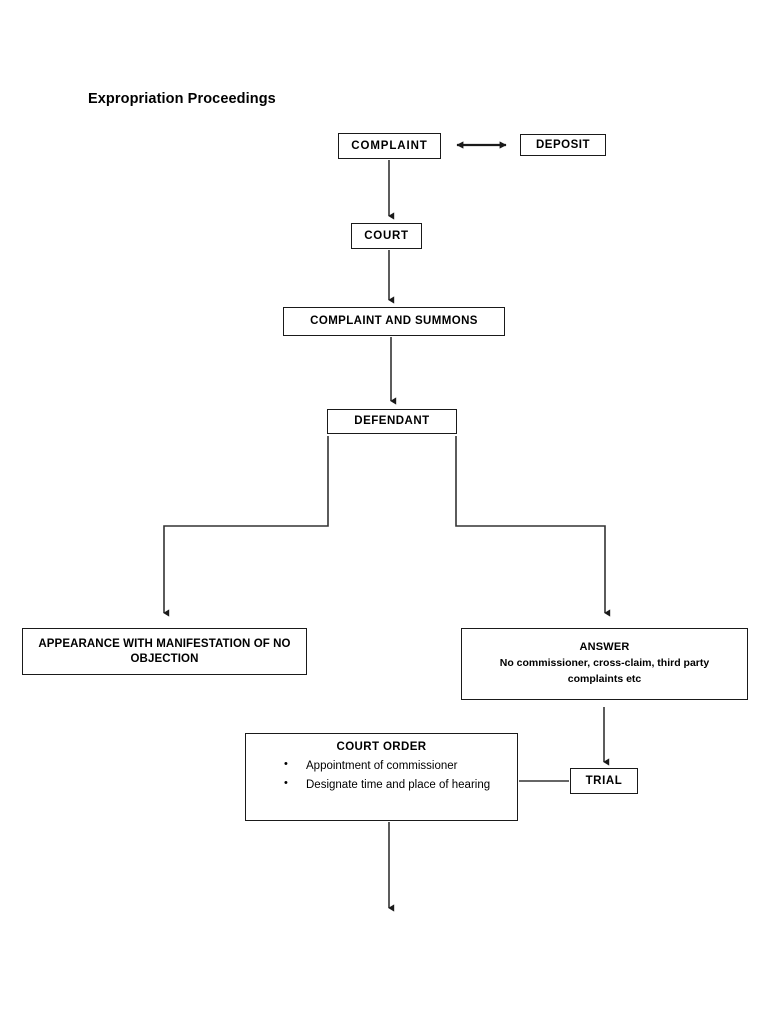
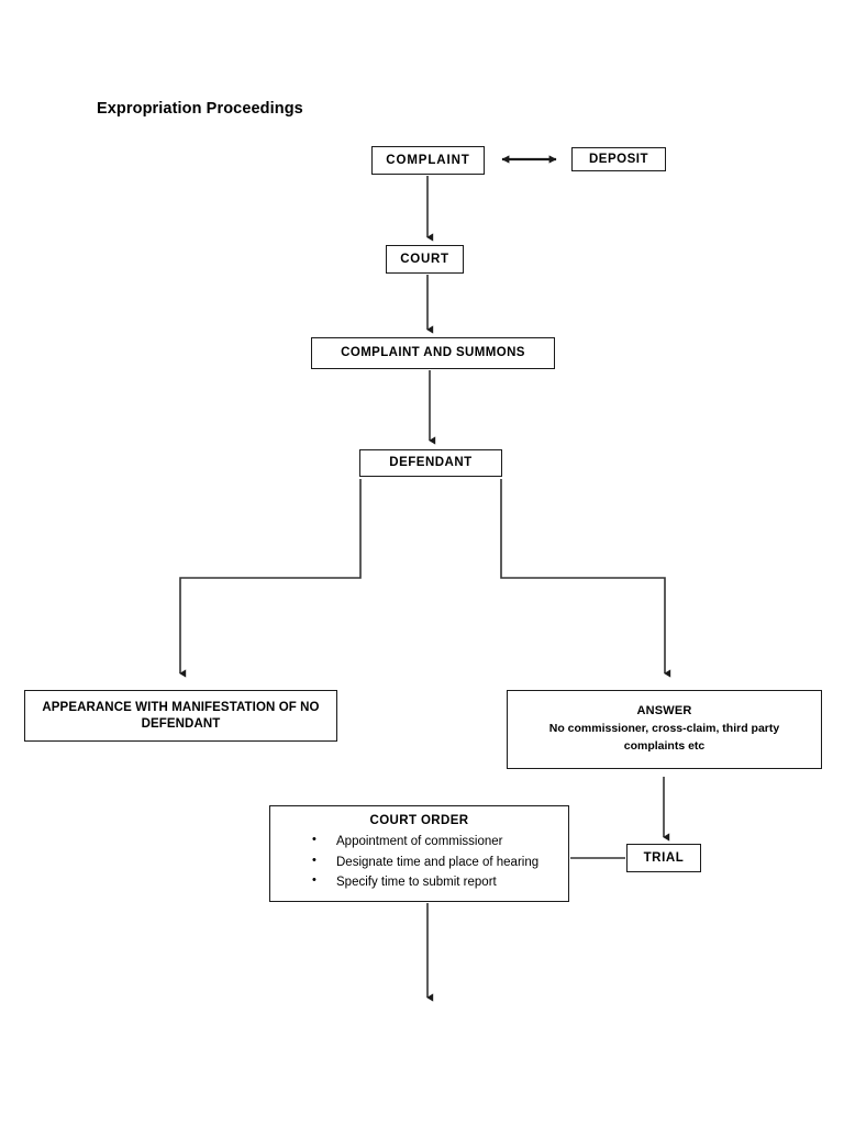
  Expropriation Proceedings
  COMPLAINT
  DEPOSIT
  COURT
  COMPLAINT AND SUMMONS
  DEFENDANT
- APPEARANCE WITH MANIFESTATION OF NO OBJECTION
+ APPEARANCE WITH MANIFESTATION OF NO DEFENDANT
  ANSWER
  No commissioner, cross-claim, third party complaints etc
  COURT ORDER
  Appointment of commissioner
  Designate time and place of hearing
+ Specify time to submit report
  TRIAL
